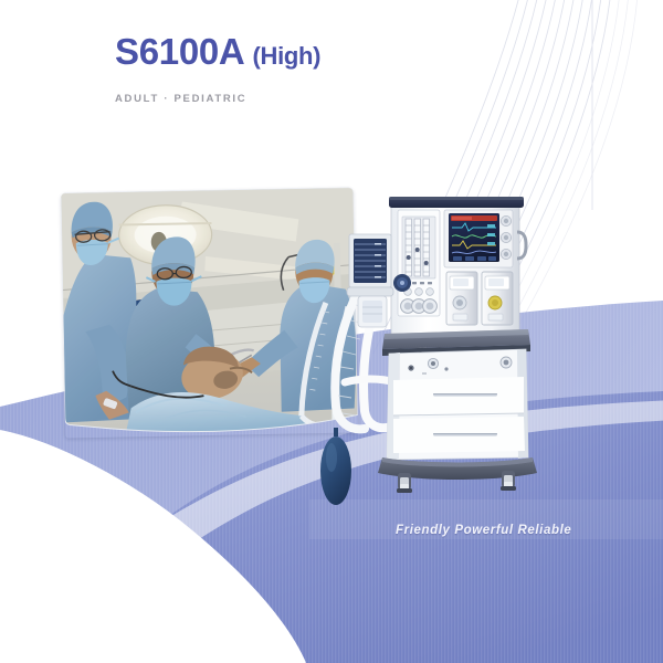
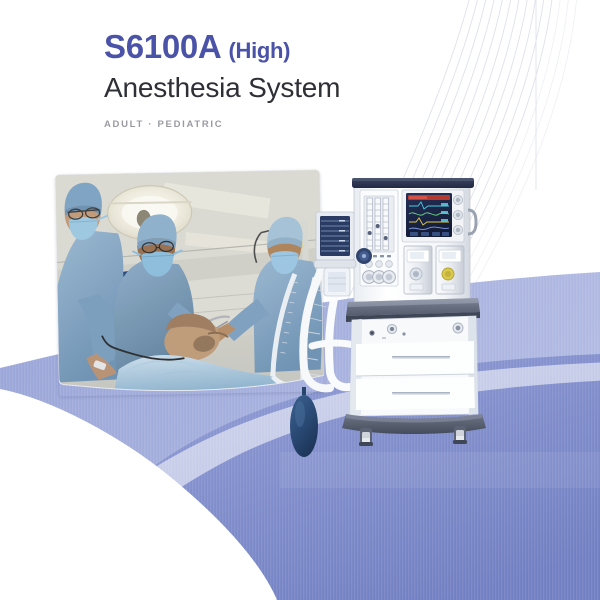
  S6100A (High)
+ Anesthesia System
  ADULT · PEDIATRIC
- Friendly Powerful Reliable
